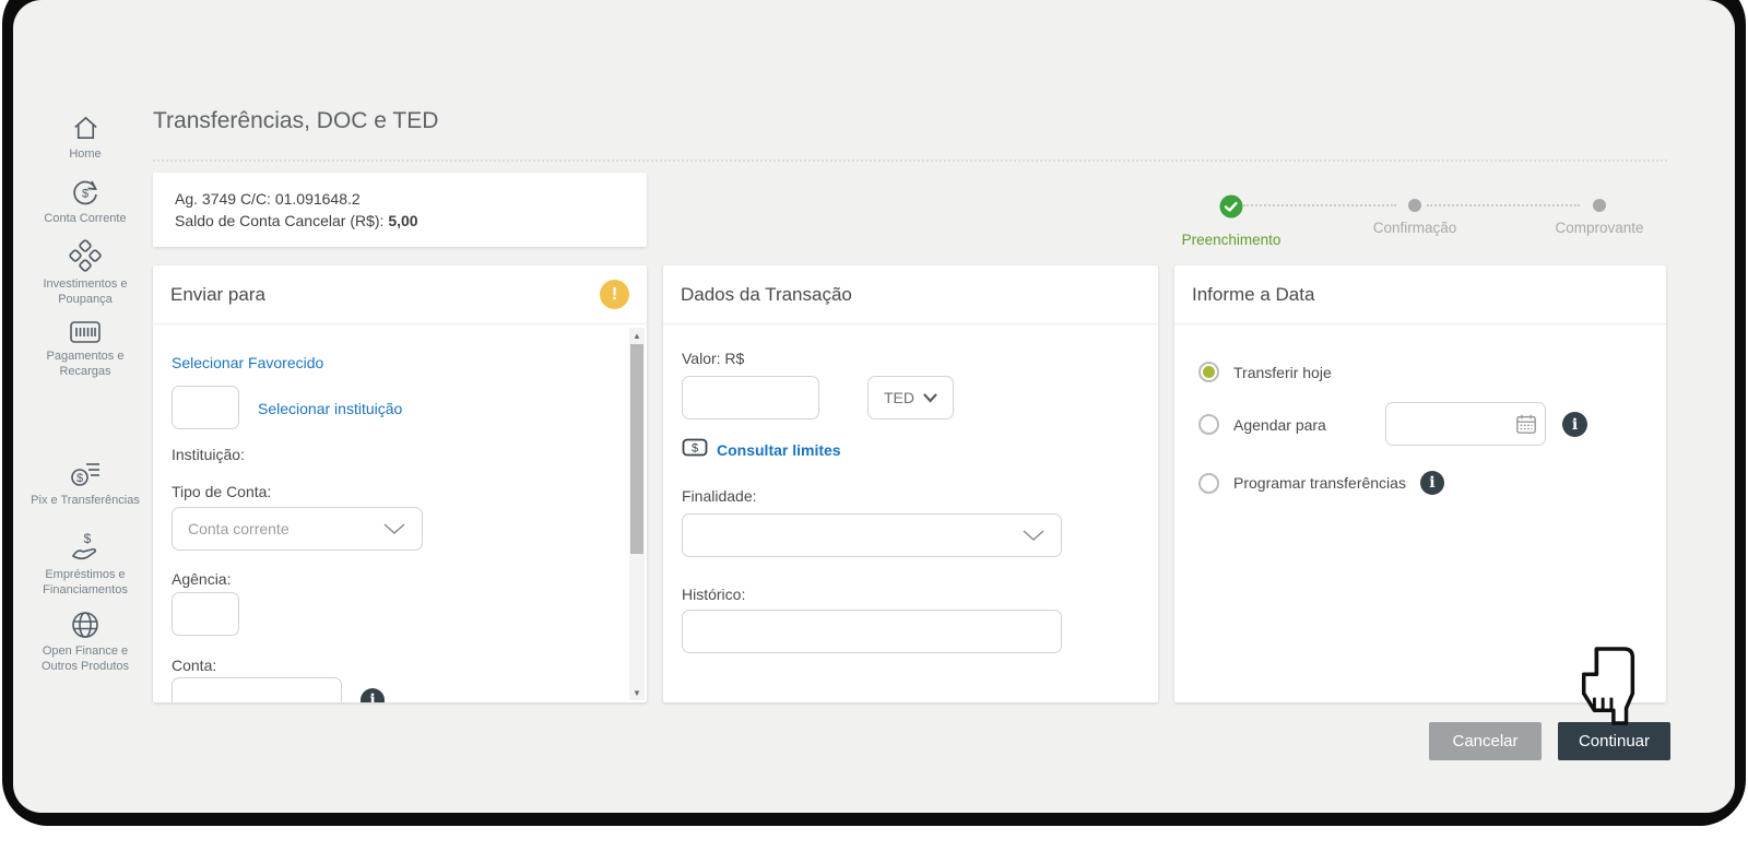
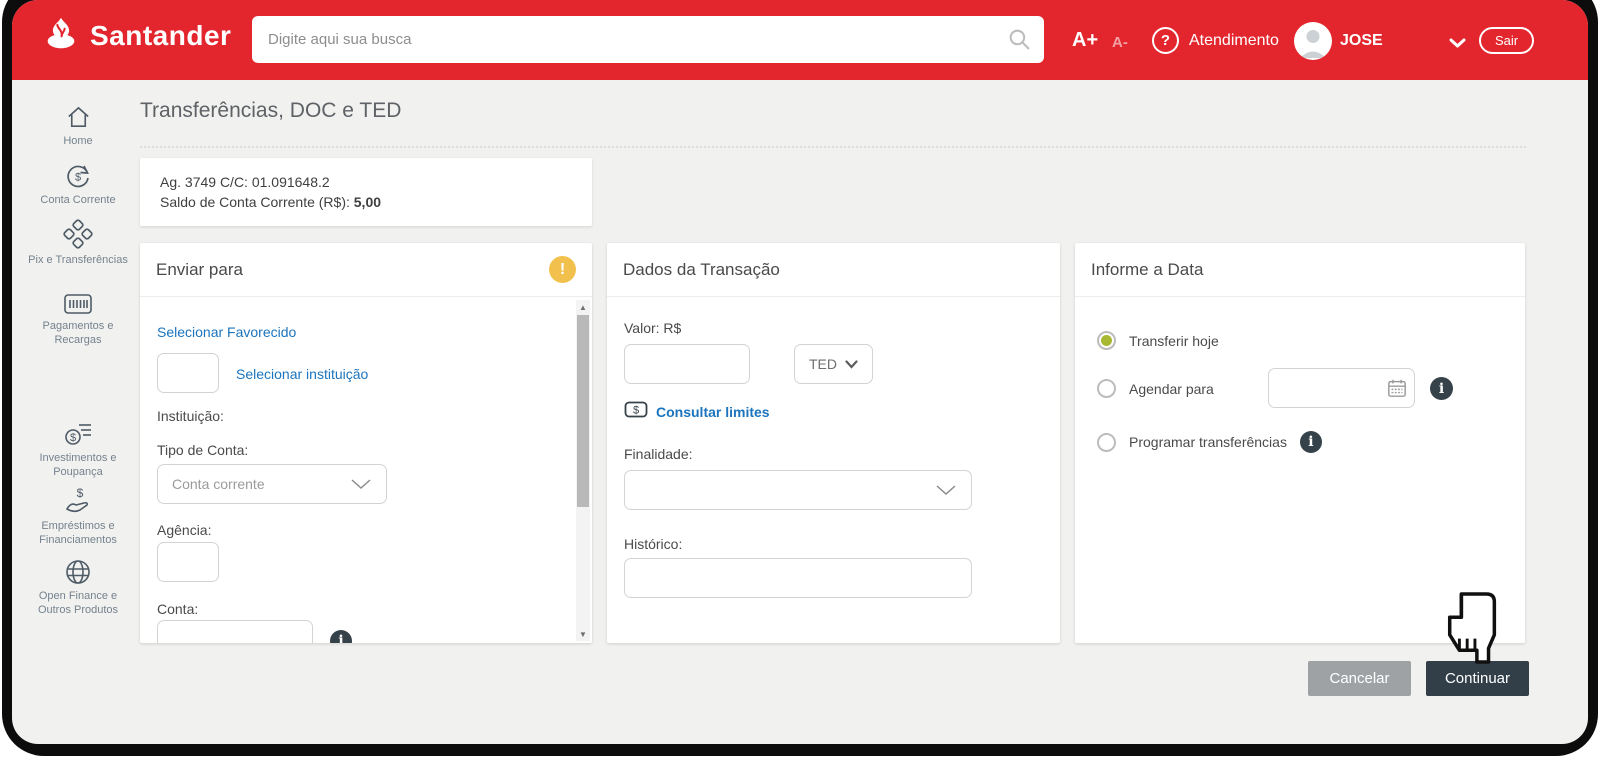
+ Santander
+ Digite aqui sua busca
+ A+
+ A-
+ ?
+ Atendimento
+ JOSE
+ Sair
  Home
  $
  Conta Corrente
- Investimentos e Poupança
+ Pix e Transferências
  Pagamentos e Recargas
  $
- Pix e Transferências
+ Investimentos e Poupança
  $
  Empréstimos e Financiamentos
  Open Finance e Outros Produtos
  Transferências, DOC e TED
  Ag. 3749 C/C: 01.091648.2
- Saldo de Conta Cancelar (R$): 5,00
+ Saldo de Conta Corrente (R$): 5,00
- Preenchimento
- Confirmação
- Comprovante
  Enviar para
  !
  Selecionar Favorecido
  Selecionar instituição
  Instituição:
  Tipo de Conta:
  Conta corrente
  Agência:
  Conta:
  i
  ▲
  ▼
  Dados da Transação
  Valor: R$
  TED
  $
  Consultar limites
  Finalidade:
  Histórico:
  Informe a Data
  Transferir hoje
  Agendar para
  i
  Programar transferências
  i
  Cancelar
  Continuar
